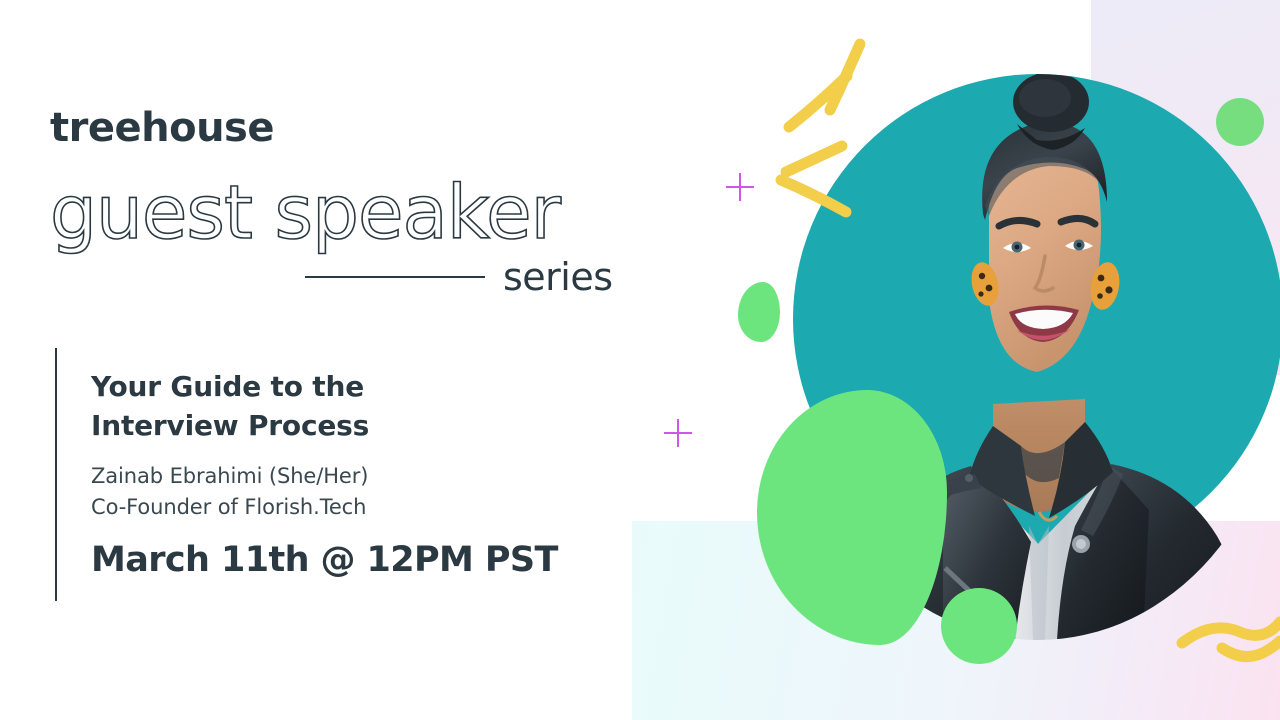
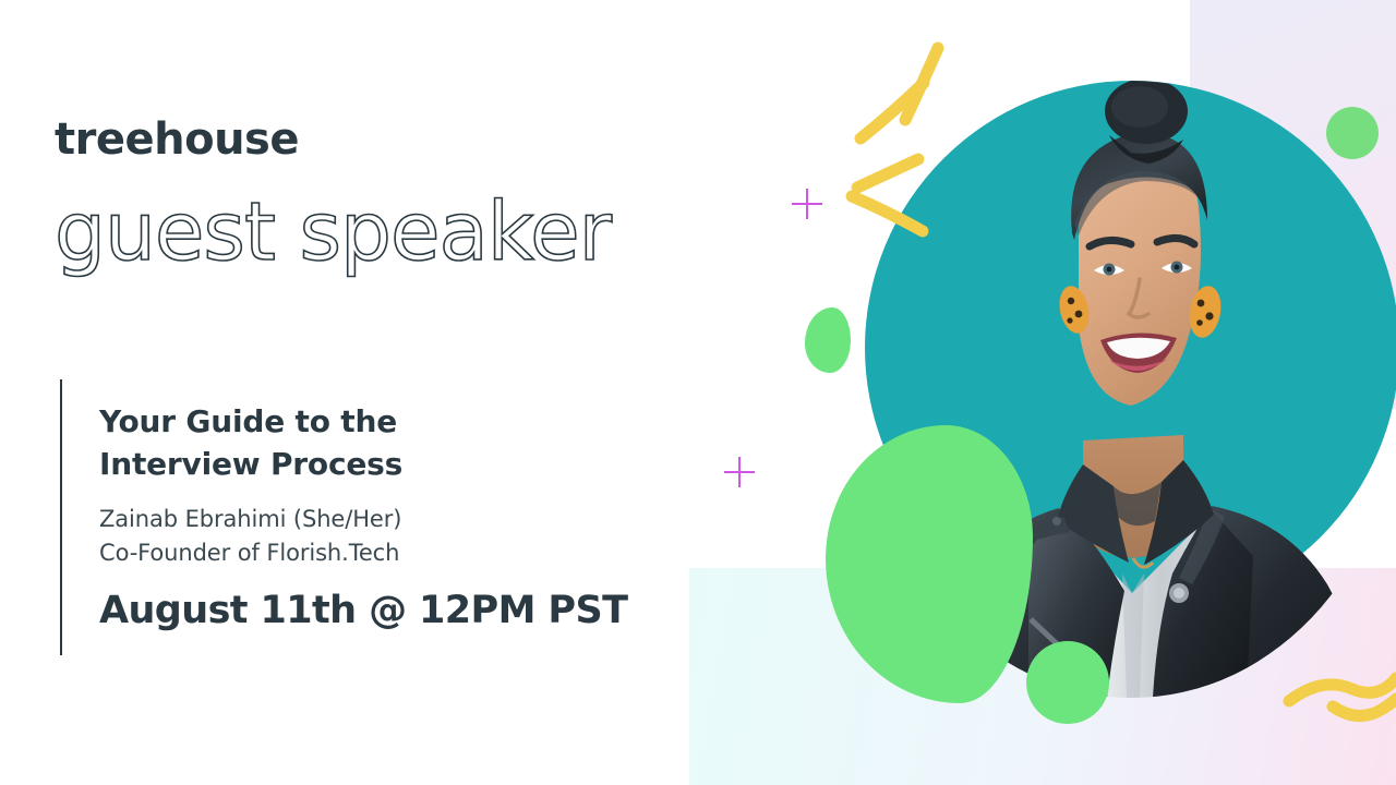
  treehouse
  guest speaker
- series
  Your Guide to the
  Interview Process
  Zainab Ebrahimi (She/Her)
  Co-Founder of Florish.Tech
- March 11th @ 12PM PST
+ August 11th @ 12PM PST
